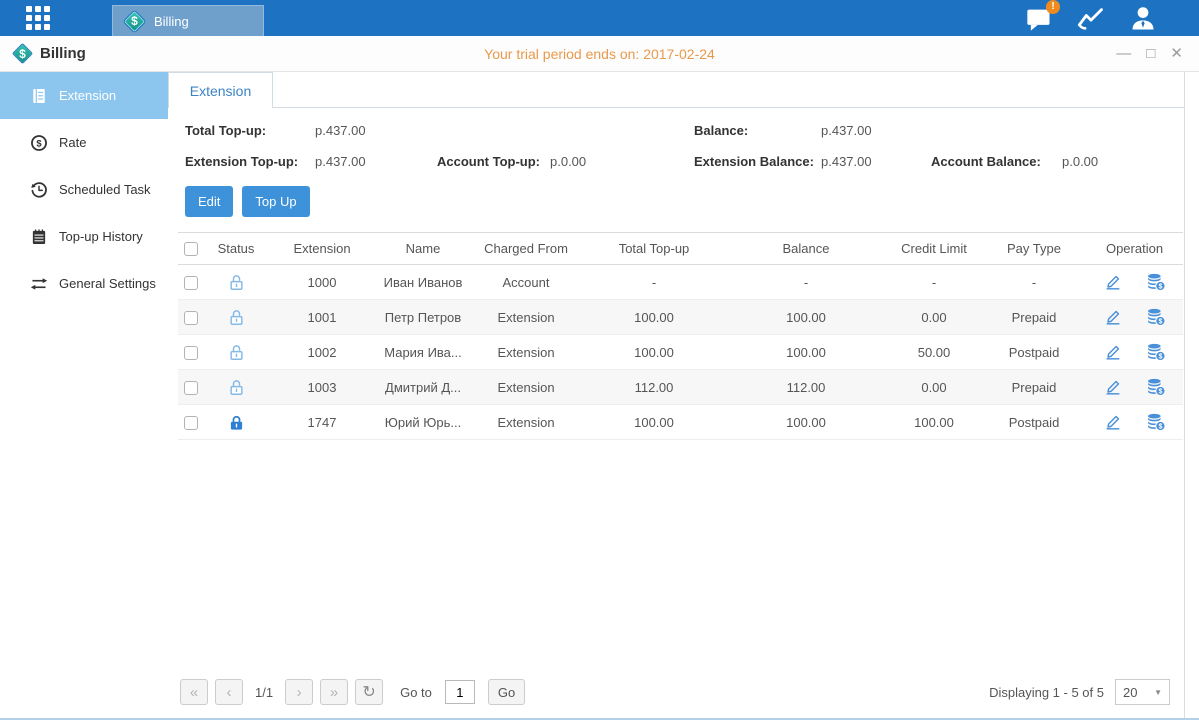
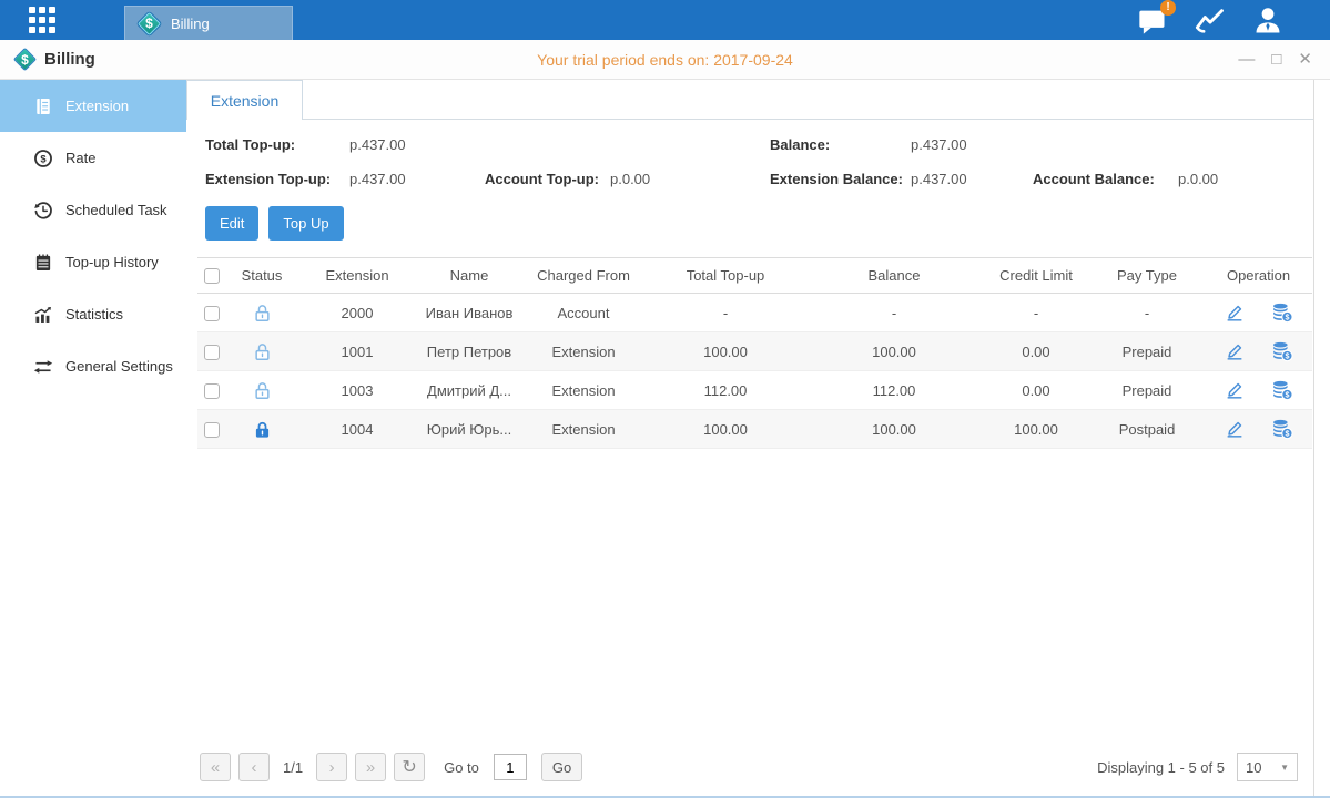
  $
  Billing
  !
  $
  Billing
- Your trial period ends on: 2017-02-24
+ Your trial period ends on: 2017-09-24
  —
  □
  ✕
  Extension
  $
  Rate
  Scheduled Task
  Top-up History
+ Statistics
  General Settings
  Extension
  Total Top-up:
  p.437.00
  Extension Top-up:
  p.437.00
  Account Top-up:
  p.0.00
  Balance:
  p.437.00
  Extension Balance:
  p.437.00
  Account Balance:
  p.0.00
  Edit
  Top Up
  	Status	Extension	Name	Charged From	Total Top-up	Balance	Credit Limit	Pay Type	Operation
- 		1000	Иван Иванов	Account	-	-	-	-	$
+ 		2000	Иван Иванов	Account	-	-	-	-	$
  		1001	Петр Петров	Extension	100.00	100.00	0.00	Prepaid	$
- 		1002	Мария Ива...	Extension	100.00	100.00	50.00	Postpaid	$
  		1003	Дмитрий Д...	Extension	112.00	112.00	0.00	Prepaid	$
- 		1747	Юрий Юрь...	Extension	100.00	100.00	100.00	Postpaid	$
+ 		1004	Юрий Юрь...	Extension	100.00	100.00	100.00	Postpaid	$
  «
  ‹
  1/1
  ›
  »
  ↻
  Go to
  1
  Go
  Displaying 1 - 5 of 5
- 20
+ 10
  ▼
